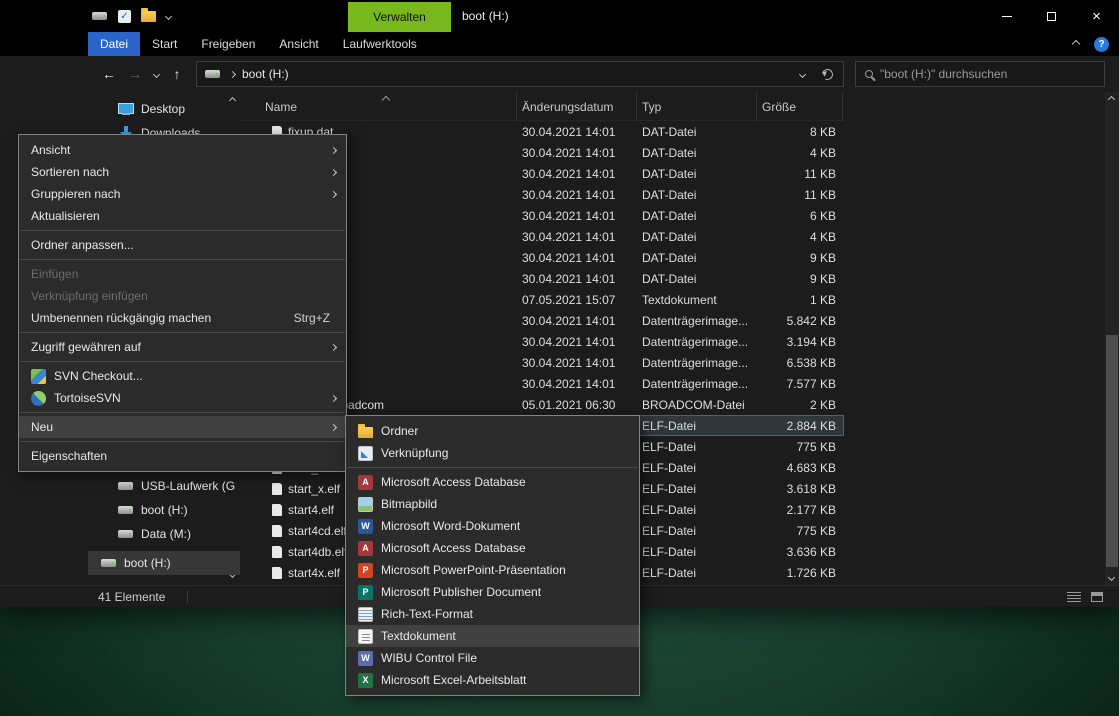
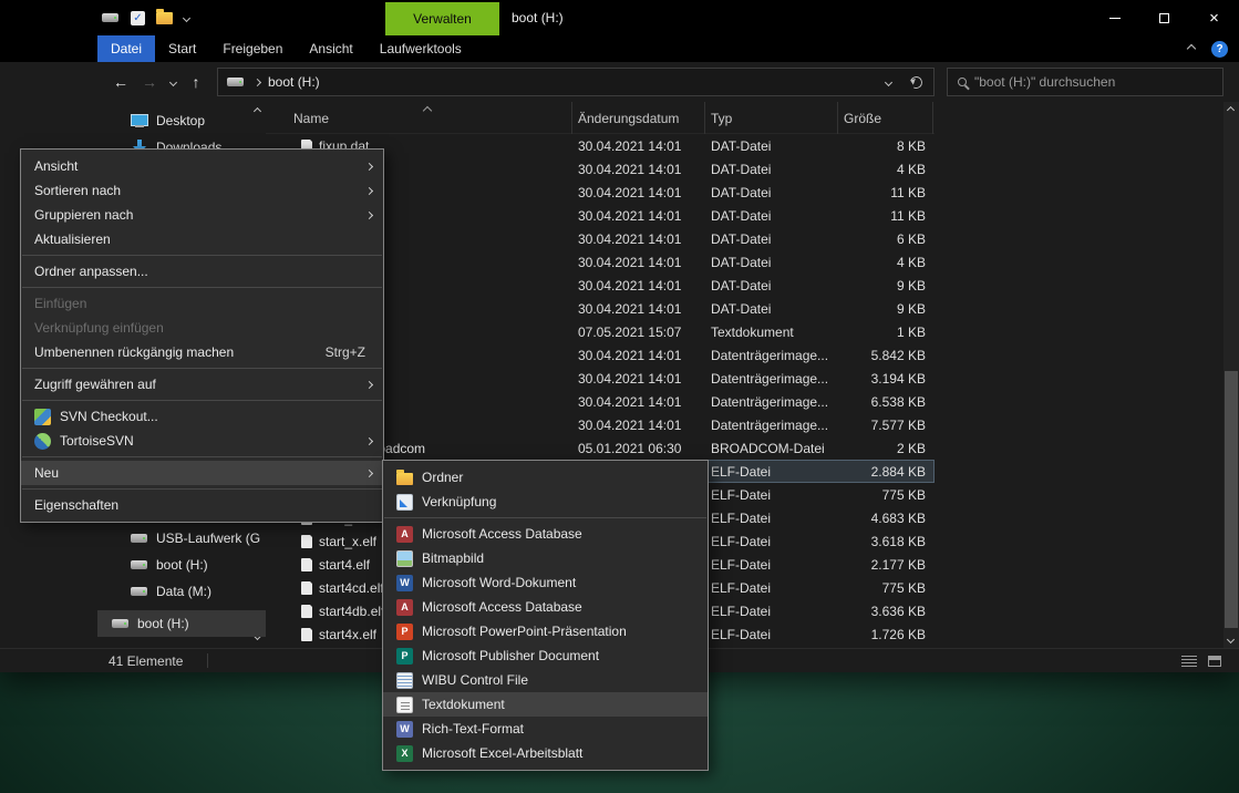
  Verwalten
  boot (H:)
  ×
  Datei
  Start
  Freigeben
  Ansicht
  Laufwerktools
  ?
  ←
  →
  ↑
  boot (H:)
  "boot (H:)" durchsuchen
  Desktop
  Downloads
  USB-Laufwerk (G
  boot (H:)
  Data (M:)
  boot (H:)
  Name
  Änderungsdatum
  Typ
  Größe
  fixup.dat
  30.04.2021 14:01
  DAT-Datei
  8 KB
  30.04.2021 14:01
  DAT-Datei
  4 KB
  30.04.2021 14:01
  DAT-Datei
  11 KB
  30.04.2021 14:01
  DAT-Datei
  11 KB
  30.04.2021 14:01
  DAT-Datei
  6 KB
  30.04.2021 14:01
  DAT-Datei
  4 KB
  30.04.2021 14:01
  DAT-Datei
  9 KB
  30.04.2021 14:01
  DAT-Datei
  9 KB
  07.05.2021 15:07
  Textdokument
  1 KB
  30.04.2021 14:01
  Datenträgerimage...
  5.842 KB
  30.04.2021 14:01
  Datenträgerimage...
  3.194 KB
  30.04.2021 14:01
  Datenträgerimage...
  6.538 KB
  30.04.2021 14:01
  Datenträgerimage...
  7.577 KB
  adcom
  05.01.2021 06:30
  BROADCOM-Datei
  2 KB
  ELF-Datei
  2.884 KB
  ELF-Datei
  775 KB
  ELF-Datei
  4.683 KB
  start_x.elf
  ELF-Datei
  3.618 KB
  start4.elf
  ELF-Datei
  2.177 KB
  start4cd.el
  ELF-Datei
  775 KB
  start4db.el
  ELF-Datei
  3.636 KB
  start4x.elf
  ELF-Datei
  1.726 KB
  41 Elemente
  Ansicht
  Sortieren nach
  Gruppieren nach
  Aktualisieren
  Ordner anpassen...
  Einfügen
  Verknüpfung einfügen
  Umbenennen rückgängig machen
  Strg+Z
  Zugriff gewähren auf
  SVN Checkout...
  TortoiseSVN
  Neu
  Eigenschaften
  Ordner
  Verknüpfung
  Microsoft Access Database
  Bitmapbild
  Microsoft Word-Dokument
  Microsoft Access Database
  Microsoft PowerPoint-Präsentation
  Microsoft Publisher Document
- Rich-Text-Format
+ WIBU Control File
  Textdokument
- WIBU Control File
+ Rich-Text-Format
  Microsoft Excel-Arbeitsblatt
